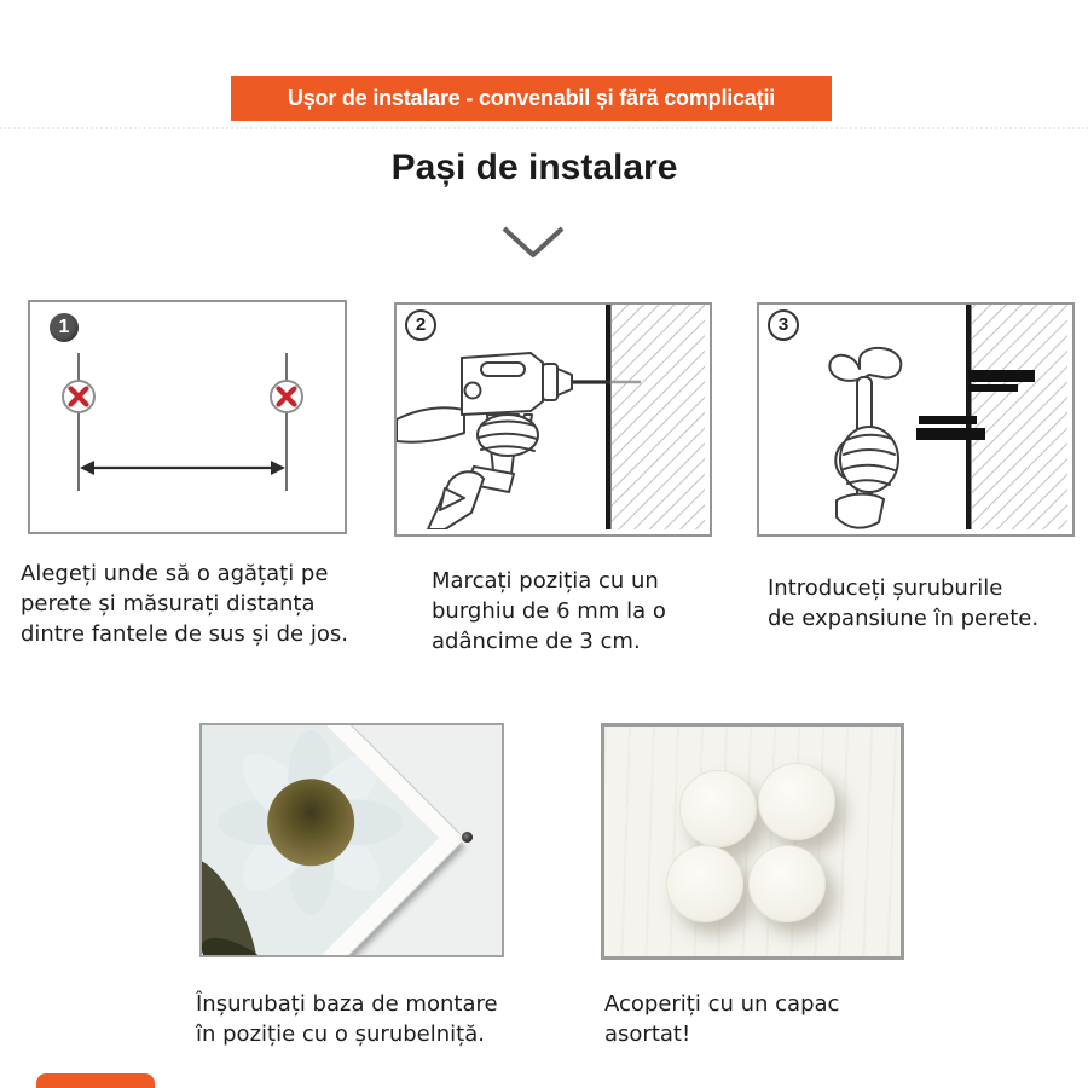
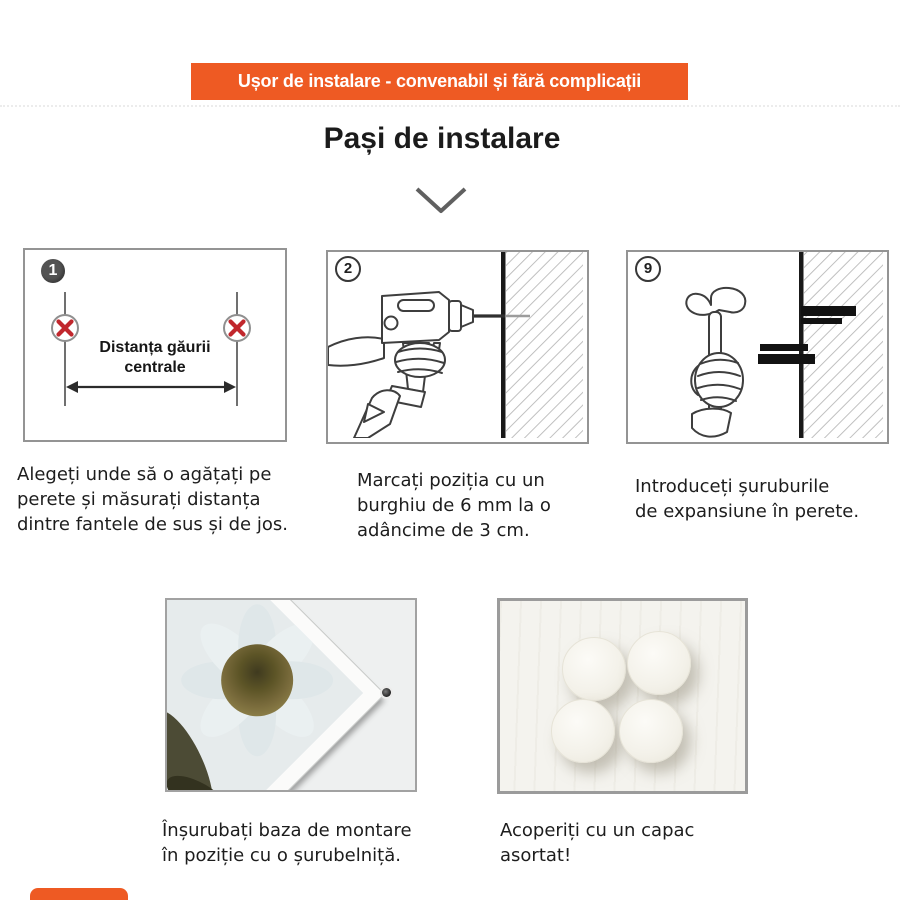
  Ușor de instalare - convenabil și fără complicații
  Pași de instalare
  1
+ Distanța găurii
+ centrale
  2
- 3
+ 9
  Alegeți unde să o agățați pe
  perete și măsurați distanța
  dintre fantele de sus și de jos.
  Marcați poziția cu un
  burghiu de 6 mm la o
  adâncime de 3 cm.
  Introduceți șuruburile
  de expansiune în perete.
  Înșurubați baza de montare
  în poziție cu o șurubelniță.
  Acoperiți cu un capac
  asortat!
